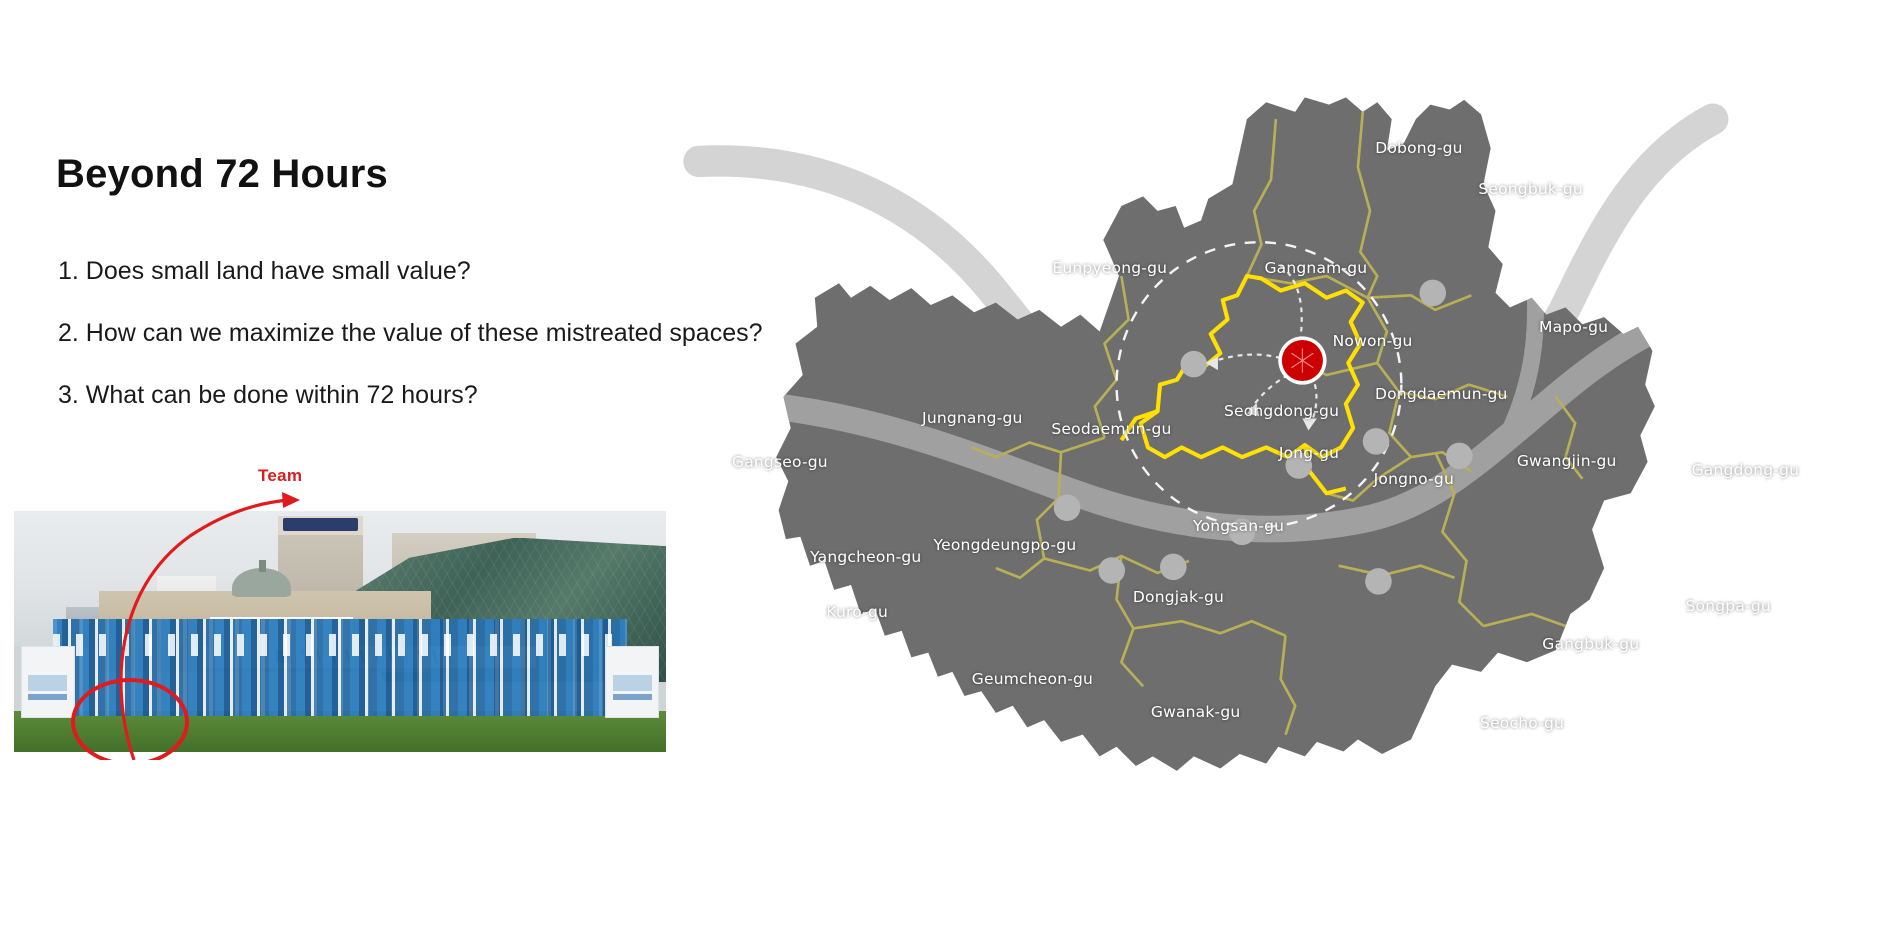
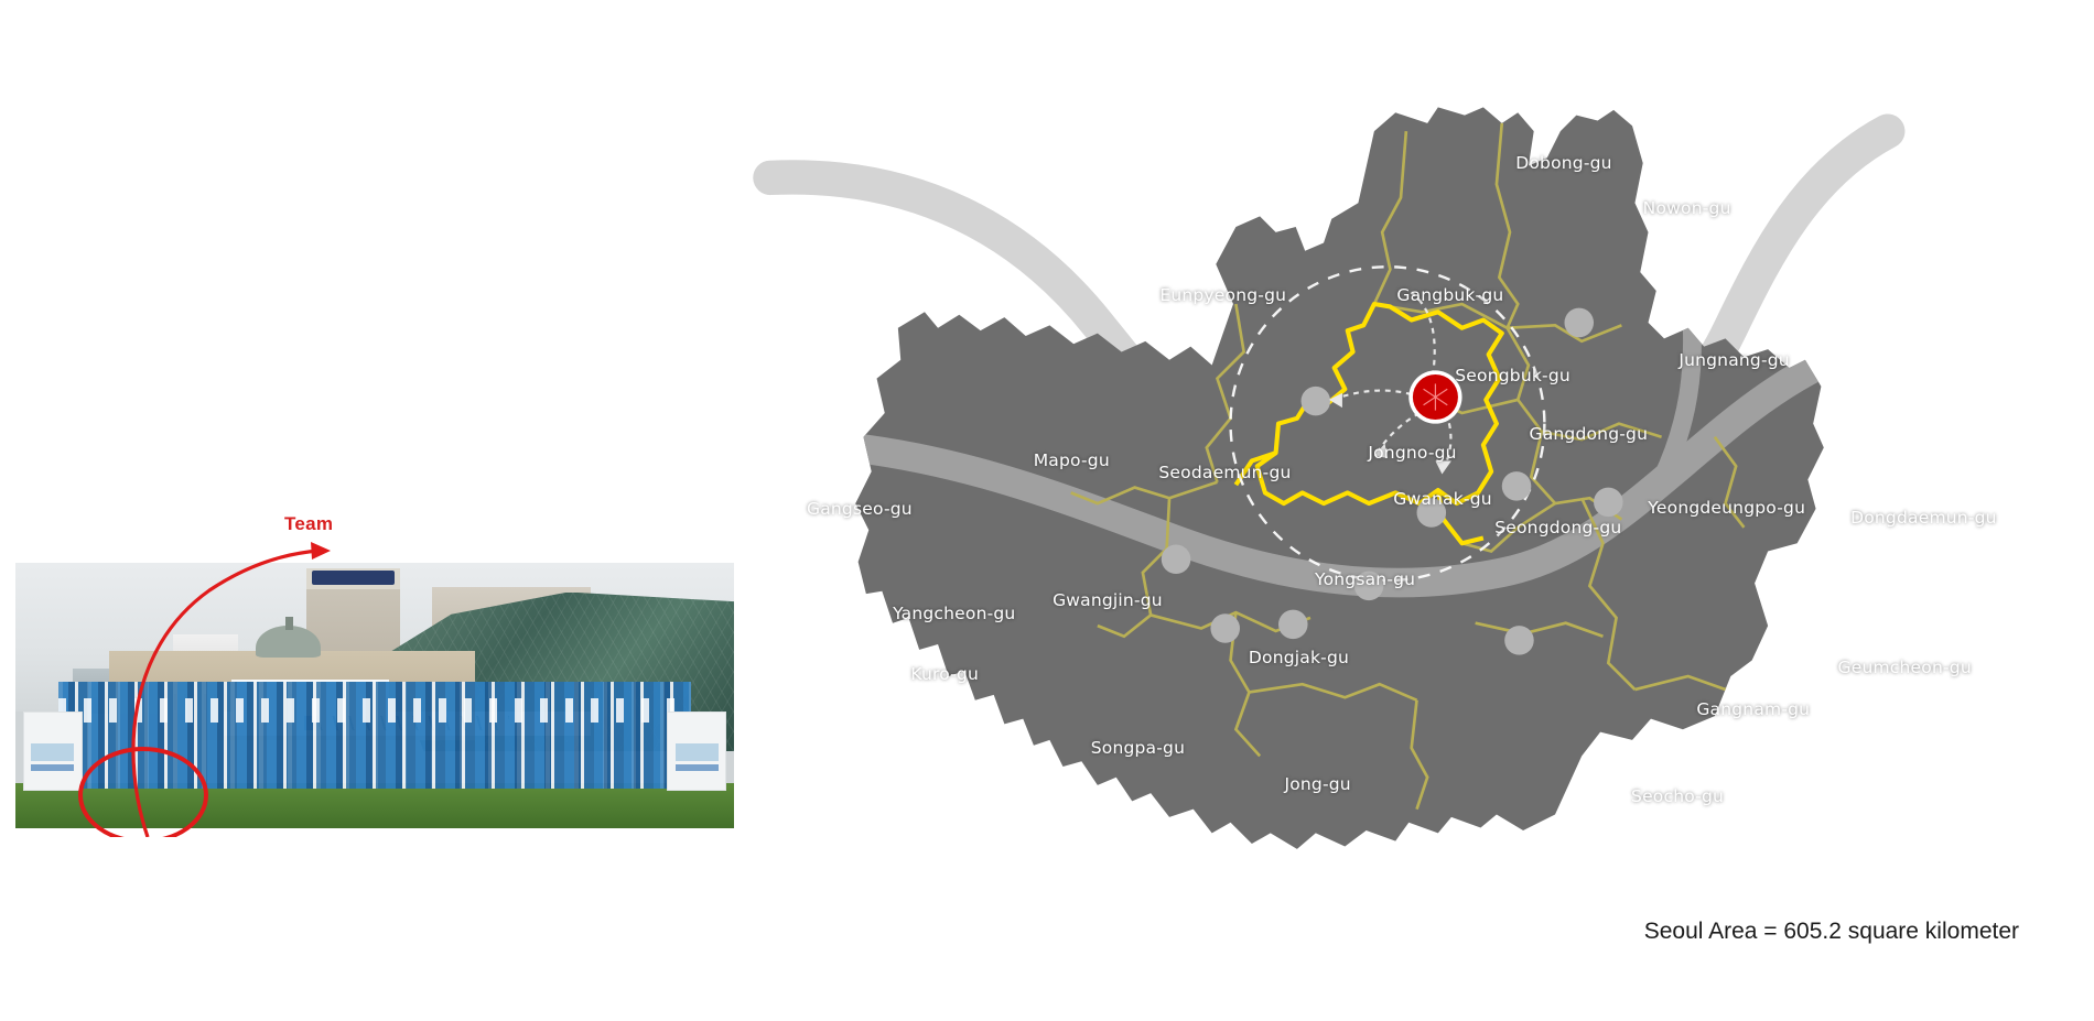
- Beyond 72 Hours
- 1. Does small land have small value?
- 2. How can we maximize the value of these mistreated spaces?
- 3. What can be done within 72 hours?
  Team
  Dobong-gu
- Seongbuk-gu
+ Nowon-gu
  Eunpyeong-gu
- Gangnam-gu
+ Gangbuk-gu
- Mapo-gu
+ Jungnang-gu
- Nowon-gu
+ Seongbuk-gu
- Dongdaemun-gu
+ Gangdong-gu
- Jungnang-gu
+ Mapo-gu
  Seodaemun-gu
- Seongdong-gu
+ Jongno-gu
- Jong-gu
+ Gwanak-gu
  Gangseo-gu
- Jongno-gu
+ Seongdong-gu
- Gwangjin-gu
+ Yeongdeungpo-gu
- Gangdong-gu
+ Dongdaemun-gu
  Yongsan-gu
  Yangcheon-gu
- Yeongdeungpo-gu
+ Gwangjin-gu
  Dongjak-gu
  Kuro-gu
- Songpa-gu
+ Geumcheon-gu
- Gangbuk-gu
+ Gangnam-gu
- Geumcheon-gu
+ Songpa-gu
- Gwanak-gu
+ Jong-gu
  Seocho-gu
+ Seoul Area = 605.2 square kilometer
